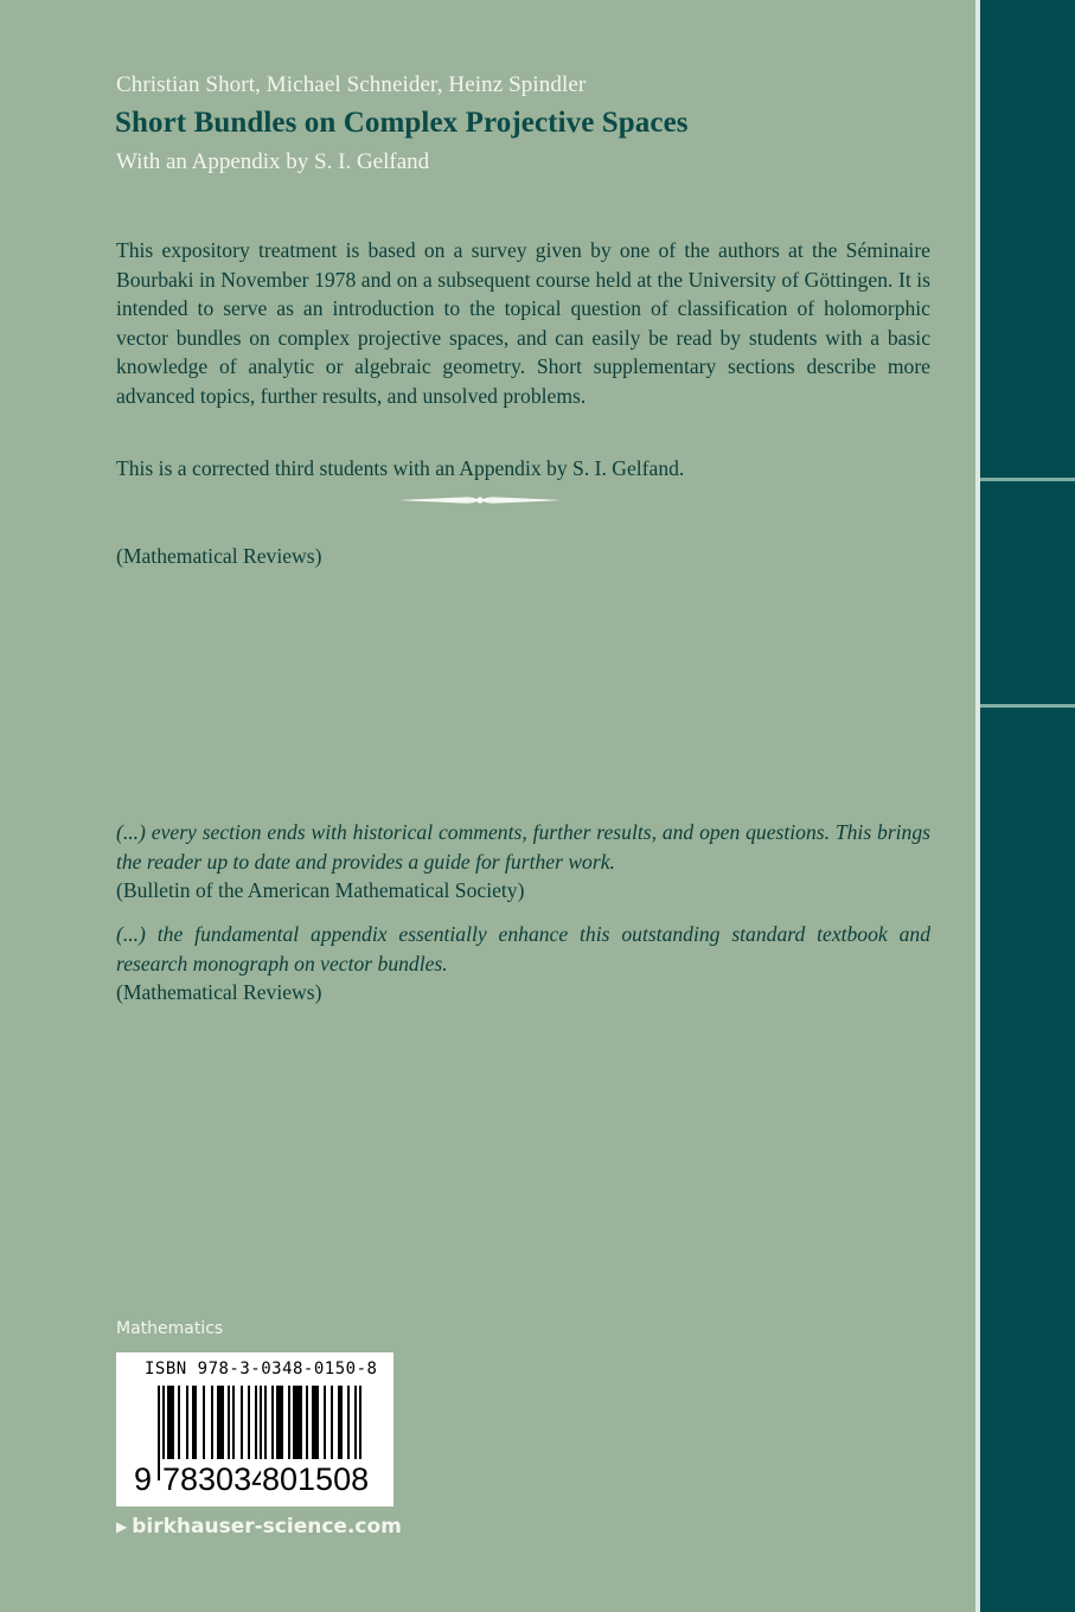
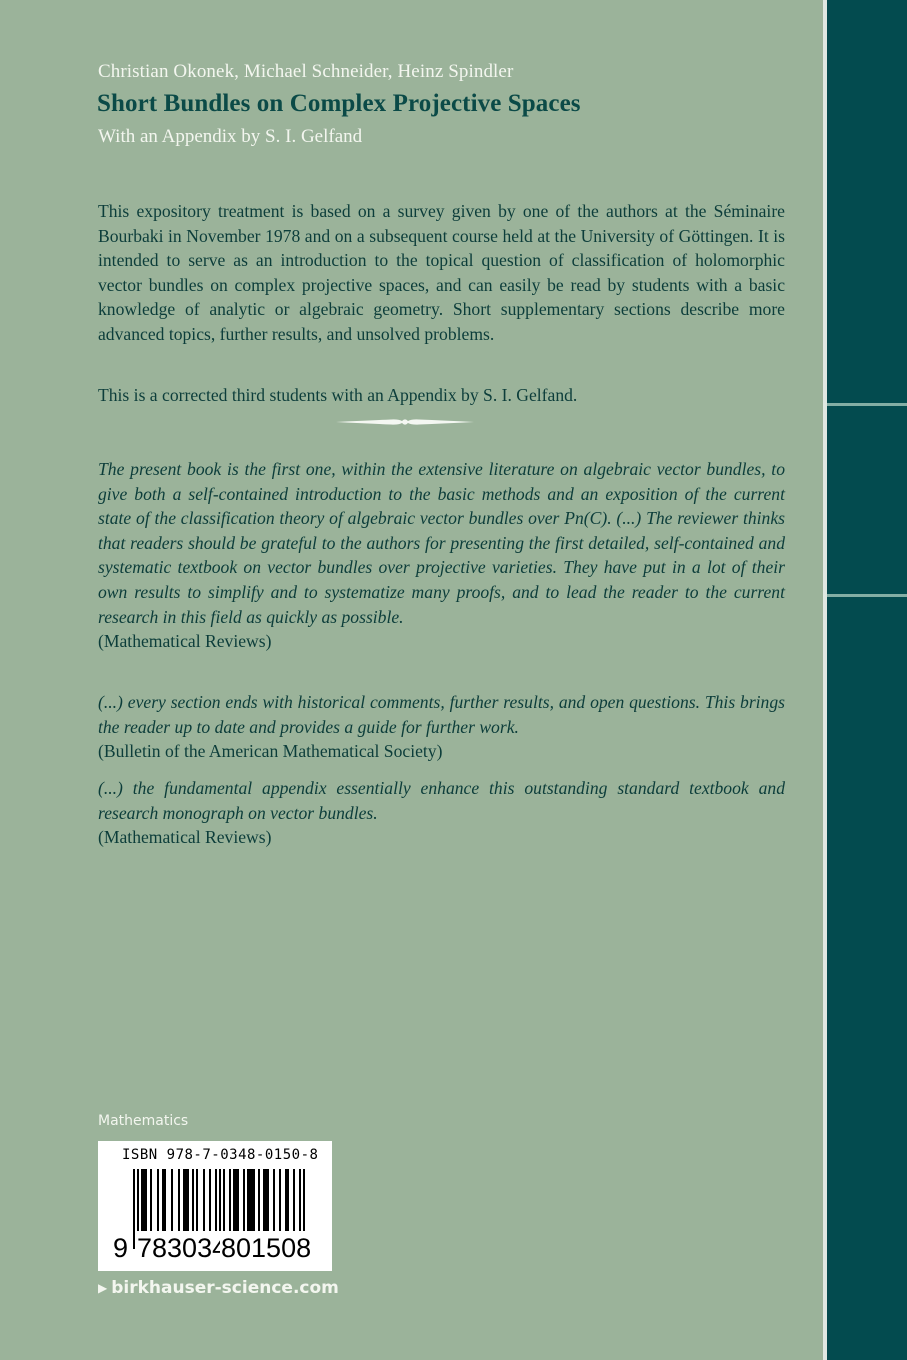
- Christian Short, Michael Schneider, Heinz Spindler
+ Christian Okonek, Michael Schneider, Heinz Spindler
  Short Bundles on Complex Projective Spaces
  With an Appendix by S. I. Gelfand
  This expository treatment is based on a survey given by one of the authors at the Séminaire Bourbaki in November 1978 and on a subsequent course held at the University of Göttingen. It is intended to serve as an introduction to the topical question of classification of holomorphic vector bundles on complex projective spaces, and can easily be read by students with a basic knowledge of analytic or algebraic geometry. Short supplementary sections describe more advanced topics, further results, and unsolved problems.
  This is a corrected third students with an Appendix by S. I. Gelfand.
+ The present book is the first one, within the extensive literature on algebraic vector bundles, to give both a self-contained introduction to the basic methods and an exposition of the current state of the classification theory of algebraic vector bundles over Pn(C). (...) The reviewer thinks that readers should be grateful to the authors for presenting the first detailed, self-contained and systematic textbook on vector bundles over projective varieties. They have put in a lot of their own results to simplify and to systematize many proofs, and to lead the reader to the current research in this field as quickly as possible.
  (Mathematical Reviews)
  (...) every section ends with historical comments, further results, and open questions. This brings the reader up to date and provides a guide for further work.
  (Bulletin of the American Mathematical Society)
  (...) the fundamental appendix essentially enhance this outstanding standard textbook and research monograph on vector bundles.
  (Mathematical Reviews)
  Mathematics
- ISBN 978-3-0348-0150-8
+ ISBN 978-7-0348-0150-8
  9
  78303
  801508
  ▶ birkhauser-science.com
